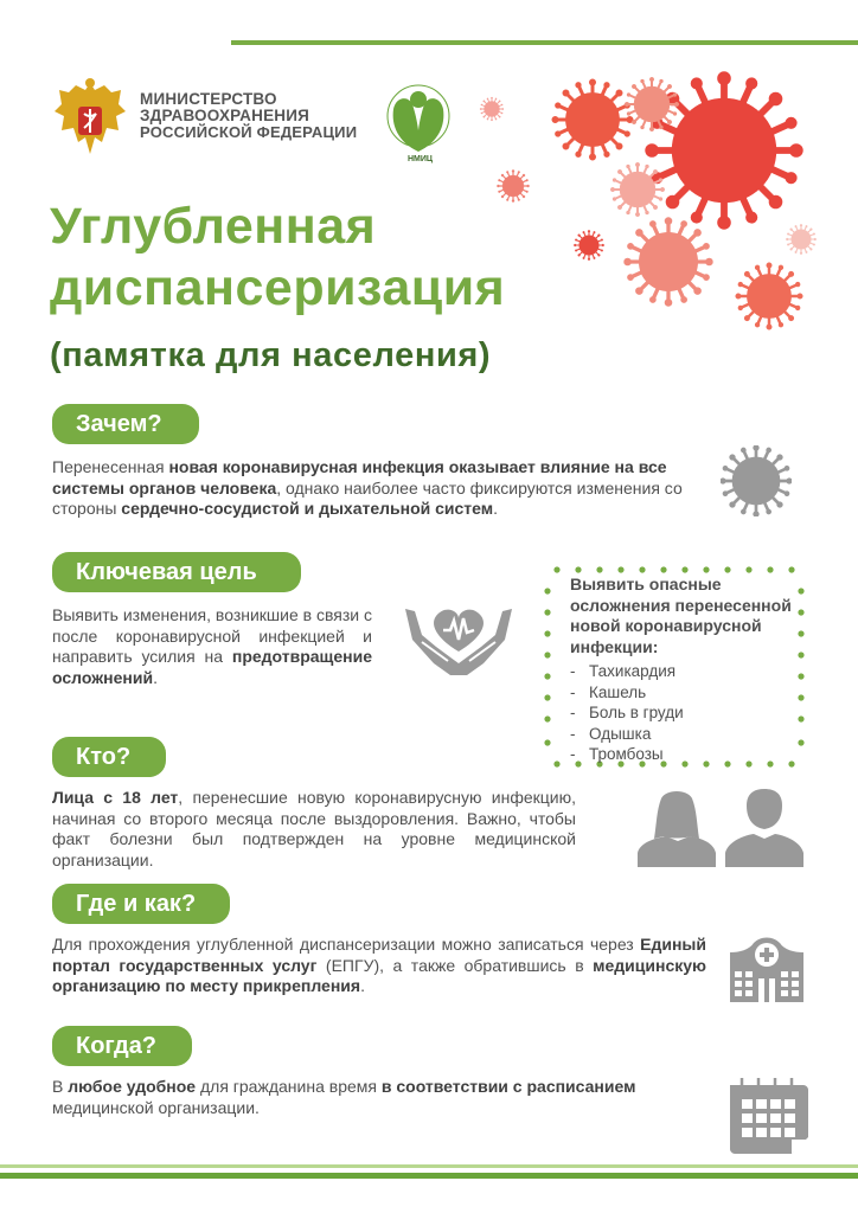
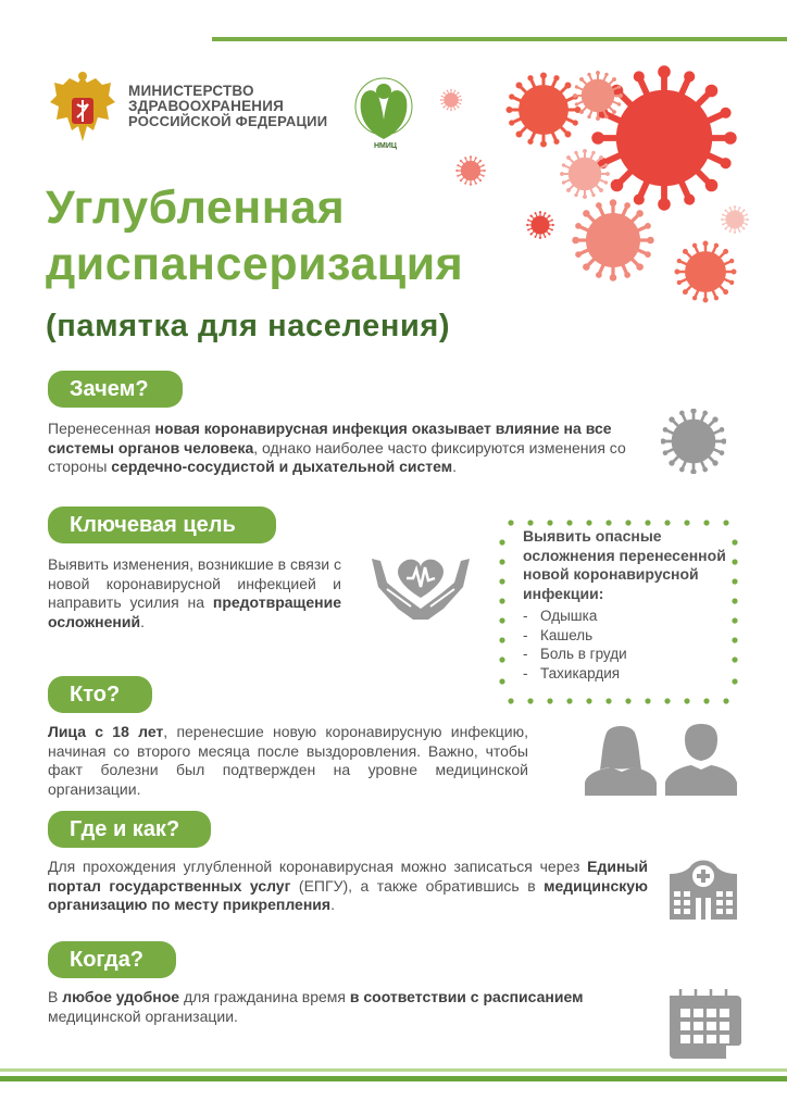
  МИНИСТЕРСТВО
  ЗДРАВООХРАНЕНИЯ
  РОССИЙСКОЙ ФЕДЕРАЦИИ
  Углубленная
  диспансеризация
  (памятка для населения)
  Зачем?
  Перенесенная новая коронавирусная инфекция оказывает влияние на все системы органов человека, однако наиболее часто фиксируются изменения со стороны сердечно-сосудистой и дыхательной систем.
  Ключевая цель
- Выявить изменения, возникшие в связи с после коронавирусной инфекцией и направить усилия на предотвращение осложнений.
+ Выявить изменения, возникшие в связи с новой коронавирусной инфекцией и направить усилия на предотвращение осложнений.
  Выявить опасные осложнения перенесенной новой коронавирусной инфекции:
- Тахикардия
+ Одышка
  Кашель
  Боль в груди
- Одышка
+ Тахикардия
- Тромбозы
  Кто?
  Лица с 18 лет, перенесшие новую коронавирусную инфекцию, начиная со второго месяца после выздоровления. Важно, чтобы факт болезни был подтвержден на уровне медицинской организации.
  Где и как?
- Для прохождения углубленной диспансеризации можно записаться через Единый портал государственных услуг (ЕПГУ), а также обратившись в медицинскую организацию по месту прикрепления.
+ Для прохождения углубленной коронавирусная можно записаться через Единый портал государственных услуг (ЕПГУ), а также обратившись в медицинскую организацию по месту прикрепления.
  Когда?
  В любое удобное для гражданина время в соответствии с расписанием медицинской организации.
